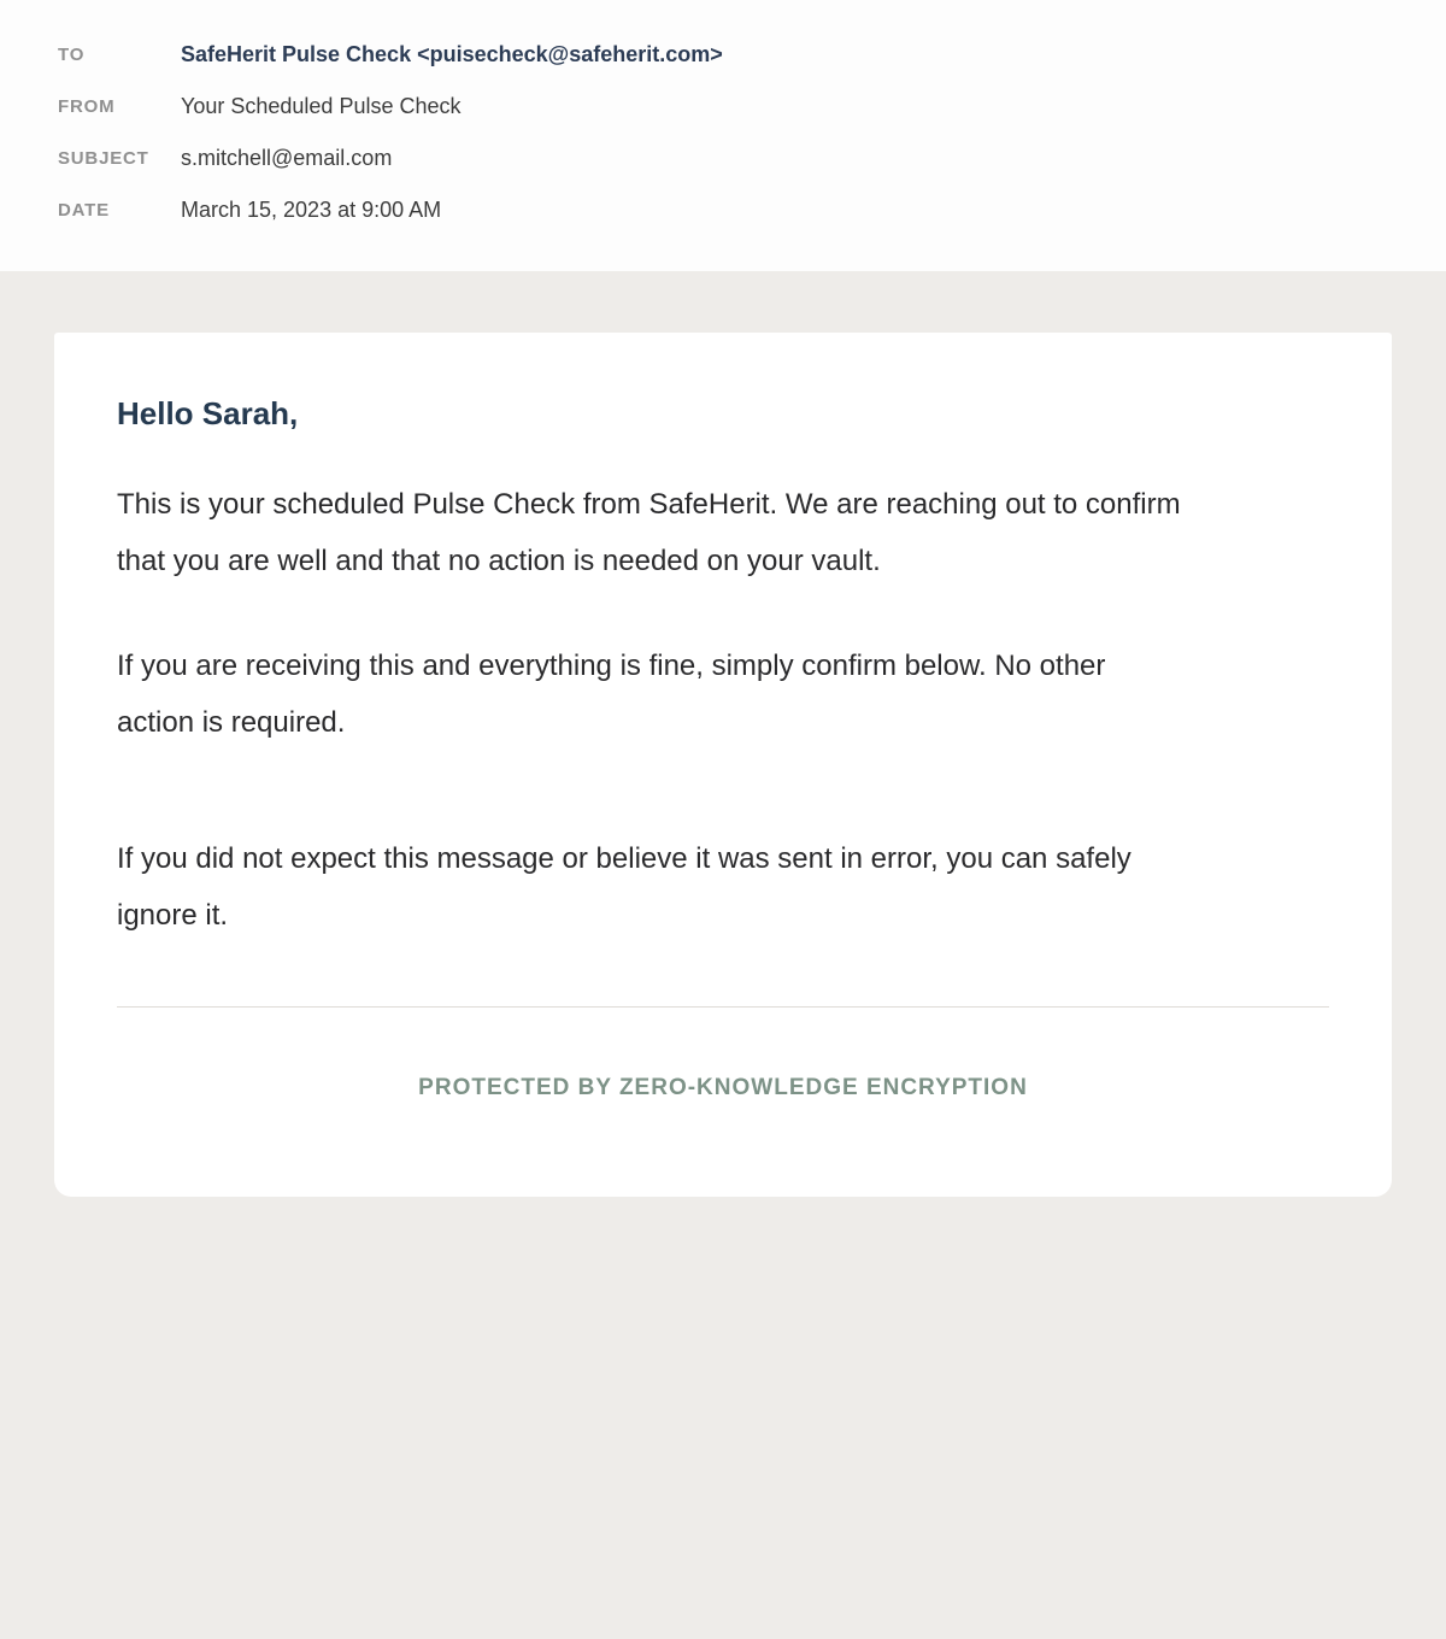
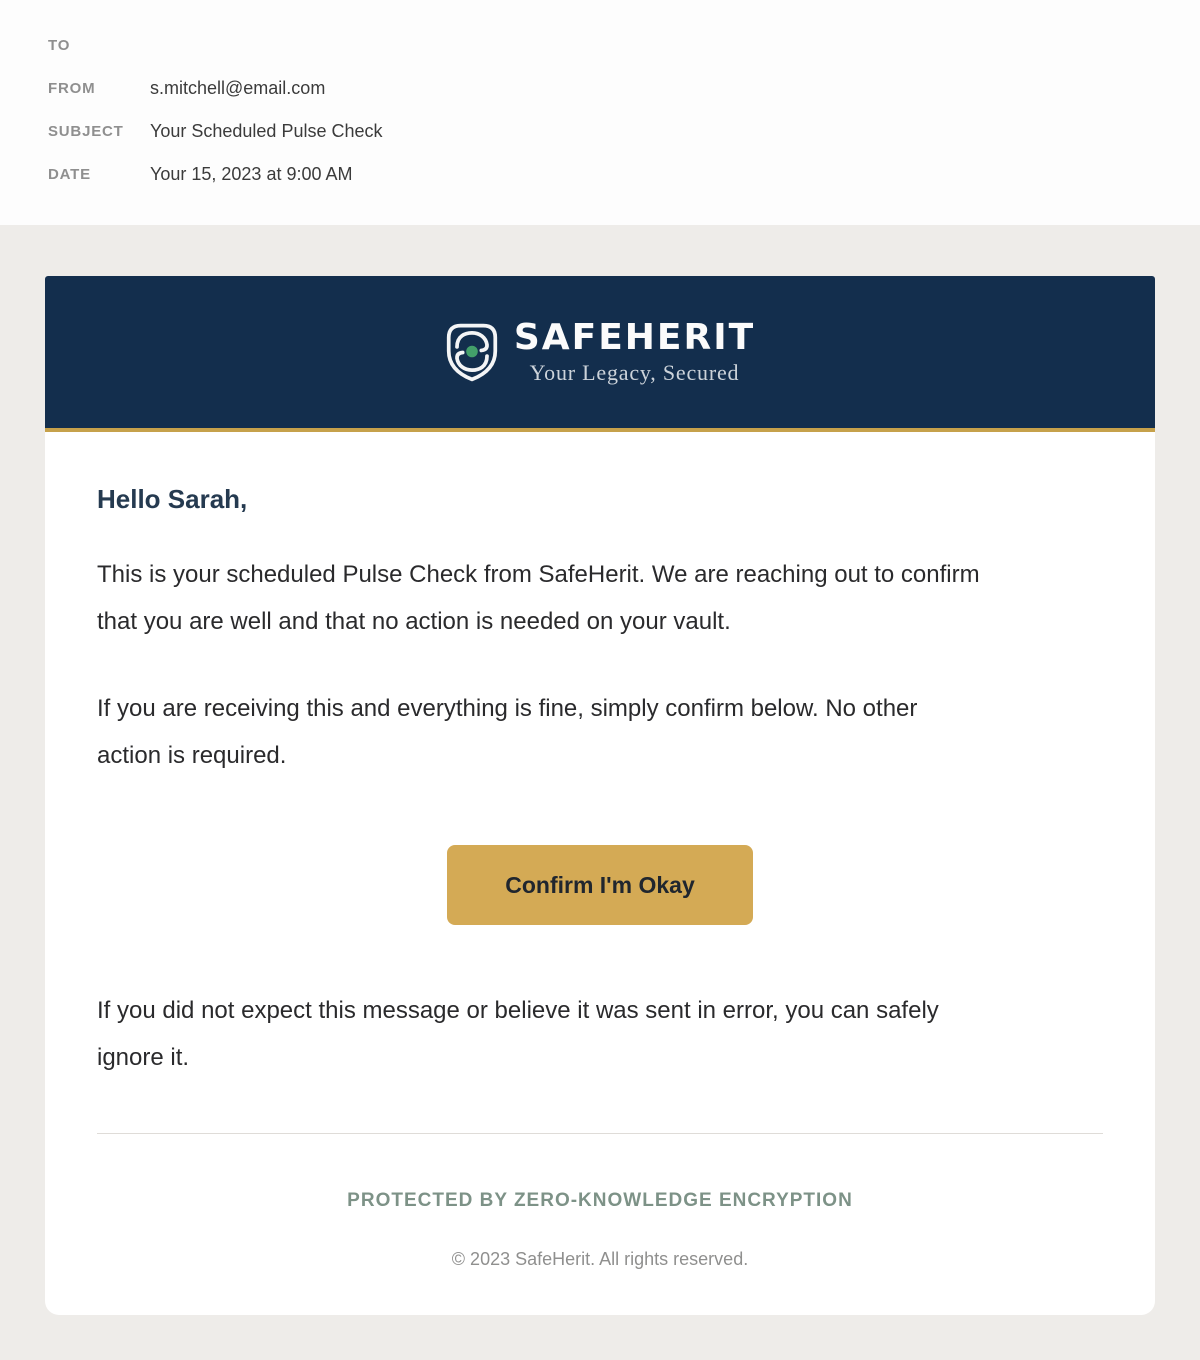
  TO
- SafeHerit Pulse Check <puisecheck@safeherit.com>
  FROM
- Your Scheduled Pulse Check
+ s.mitchell@email.com
  SUBJECT
- s.mitchell@email.com
+ Your Scheduled Pulse Check
  DATE
- March 15, 2023 at 9:00 AM
+ Your 15, 2023 at 9:00 AM
+ SAFEHERIT
+ Your Legacy, Secured
  Hello Sarah,
  This is your scheduled Pulse Check from SafeHerit. We are reaching out to confirm
  that you are well and that no action is needed on your vault.
  If you are receiving this and everything is fine, simply confirm below. No other
  action is required.
+ Confirm I'm Okay
  If you did not expect this message or believe it was sent in error, you can safely
  ignore it.
  PROTECTED BY ZERO-KNOWLEDGE ENCRYPTION
+ © 2023 SafeHerit. All rights reserved.
